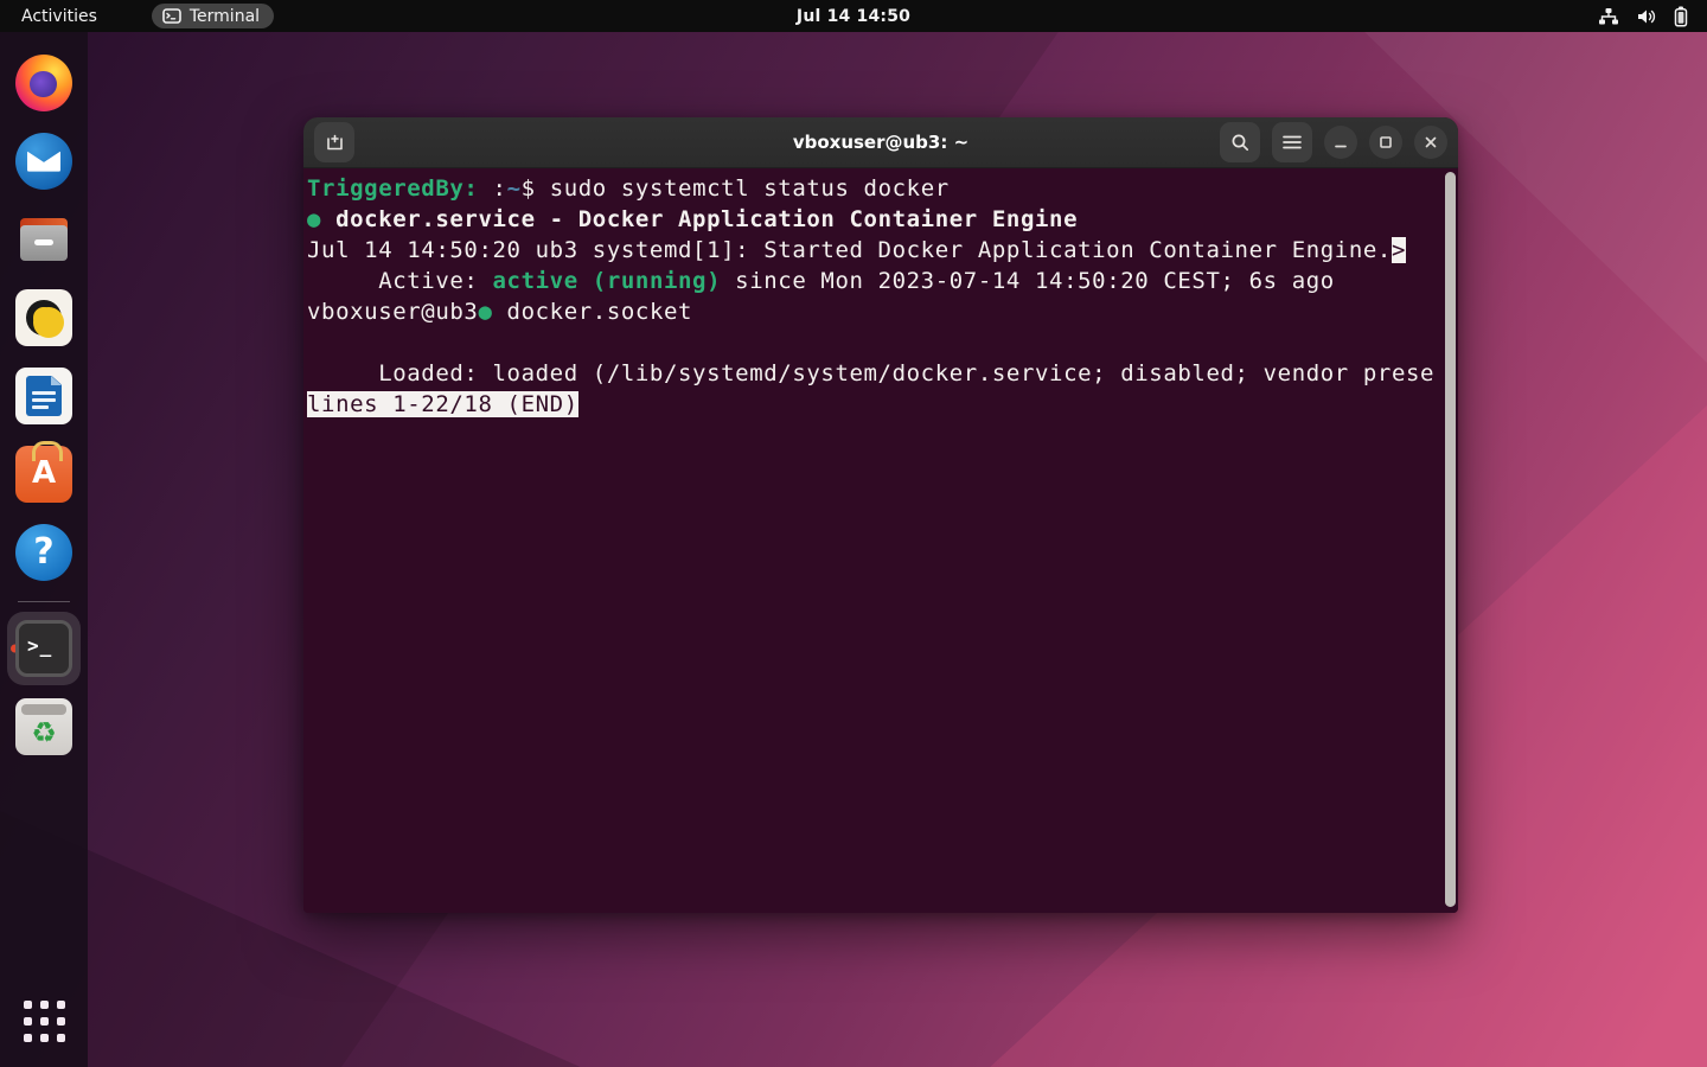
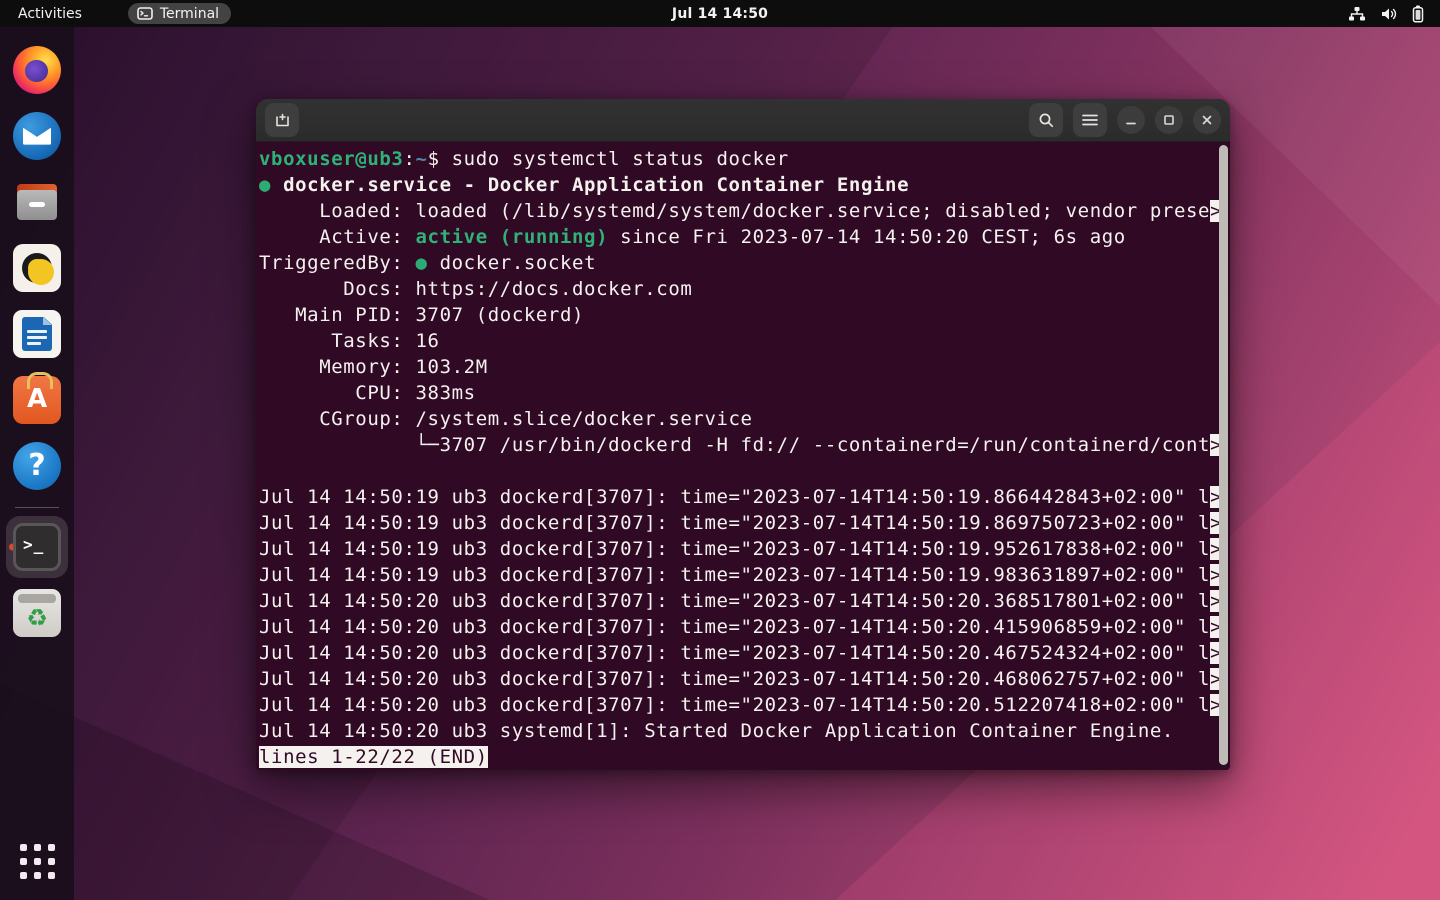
  Activities
  Terminal
  Jul 14 14:50
  ♻
- vboxuser@ub3: ~
- TriggeredBy: :~$ sudo systemctl status docker
+ vboxuser@ub3:~$ sudo systemctl status docker
  ● docker.service - Docker Application Container Engine
- Jul 14 14:50:20 ub3 systemd[1]: Started Docker Application Container Engine.>
+ Loaded: loaded (/lib/systemd/system/docker.service; disabled; vendor prese>
- Active: active (running) since Mon 2023-07-14 14:50:20 CEST; 6s ago
+ Active: active (running) since Fri 2023-07-14 14:50:20 CEST; 6s ago
- vboxuser@ub3● docker.socket
+ TriggeredBy: ● docker.socket
+ Docs: https://docs.docker.com
+ Main PID: 3707 (dockerd)
+ Tasks: 16
+ Memory: 103.2M
+ CPU: 383ms
+ CGroup: /system.slice/docker.service
+ └─3707 /usr/bin/dockerd -H fd:// --containerd=/run/containerd/cont>
+ Jul 14 14:50:19 ub3 dockerd[3707]: time="2023-07-14T14:50:19.866442843+02:00" l>
+ Jul 14 14:50:19 ub3 dockerd[3707]: time="2023-07-14T14:50:19.869750723+02:00" l>
+ Jul 14 14:50:19 ub3 dockerd[3707]: time="2023-07-14T14:50:19.952617838+02:00" l>
+ Jul 14 14:50:19 ub3 dockerd[3707]: time="2023-07-14T14:50:19.983631897+02:00" l>
+ Jul 14 14:50:20 ub3 dockerd[3707]: time="2023-07-14T14:50:20.368517801+02:00" l>
+ Jul 14 14:50:20 ub3 dockerd[3707]: time="2023-07-14T14:50:20.415906859+02:00" l>
+ Jul 14 14:50:20 ub3 dockerd[3707]: time="2023-07-14T14:50:20.467524324+02:00" l>
+ Jul 14 14:50:20 ub3 dockerd[3707]: time="2023-07-14T14:50:20.468062757+02:00" l>
+ Jul 14 14:50:20 ub3 dockerd[3707]: time="2023-07-14T14:50:20.512207418+02:00" l>
- Loaded: loaded (/lib/systemd/system/docker.service; disabled; vendor prese
+ Jul 14 14:50:20 ub3 systemd[1]: Started Docker Application Container Engine.
- lines 1-22/18 (END)
+ lines 1-22/22 (END)
